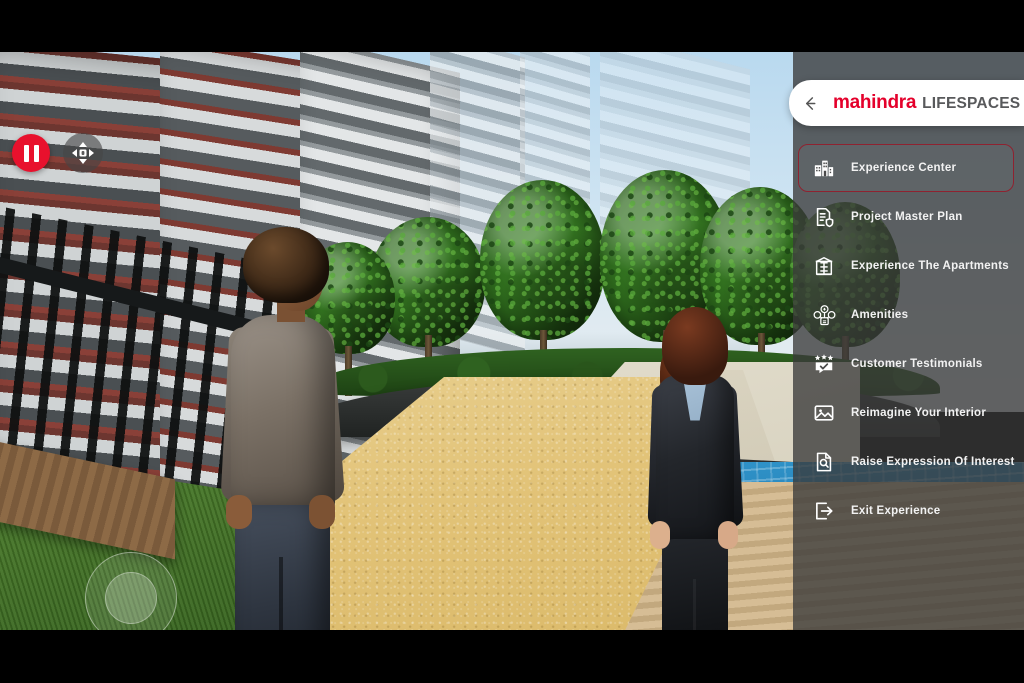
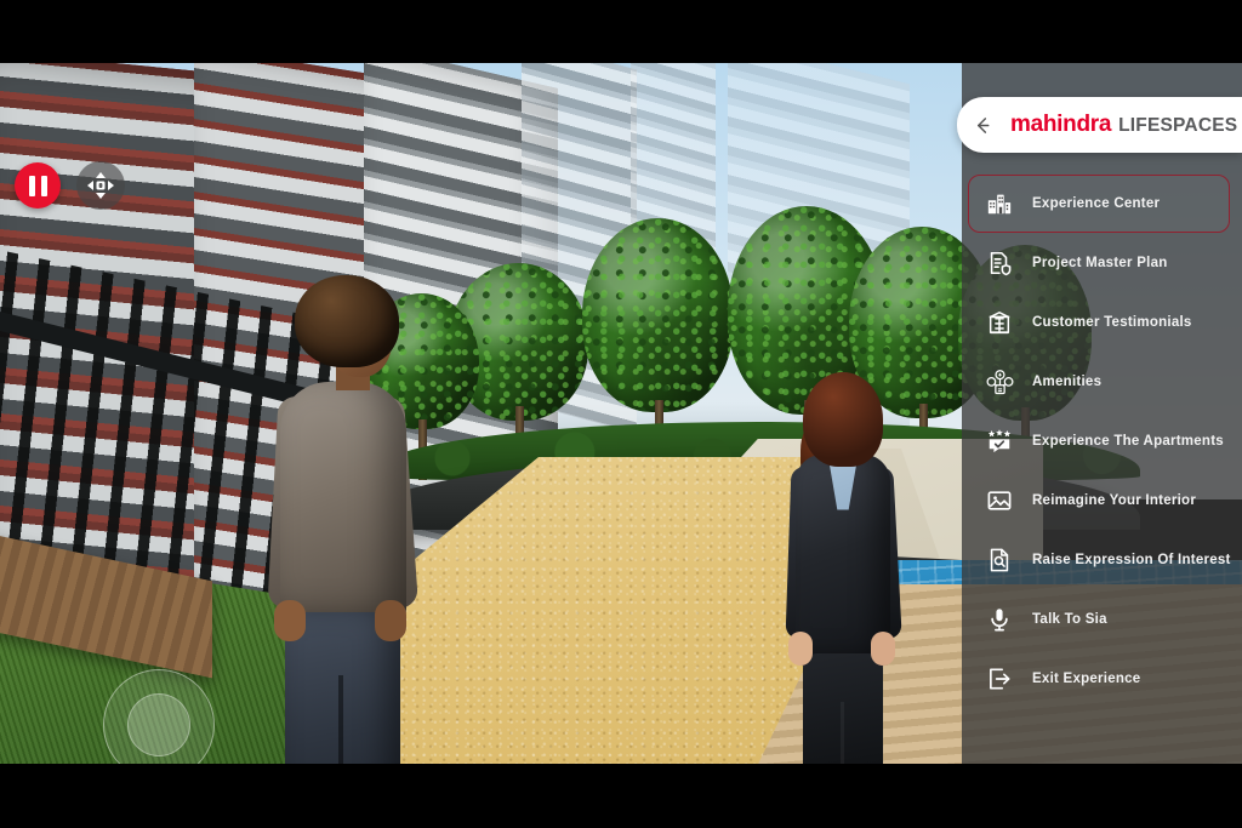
  mahindra
  LIFESPACES
  Experience Center
  Project Master Plan
- Experience The Apartments
+ Customer Testimonials
  Amenities
- Customer Testimonials
+ Experience The Apartments
  Reimagine Your Interior
  Raise Expression Of Interest
+ Talk To Sia
  Exit Experience
